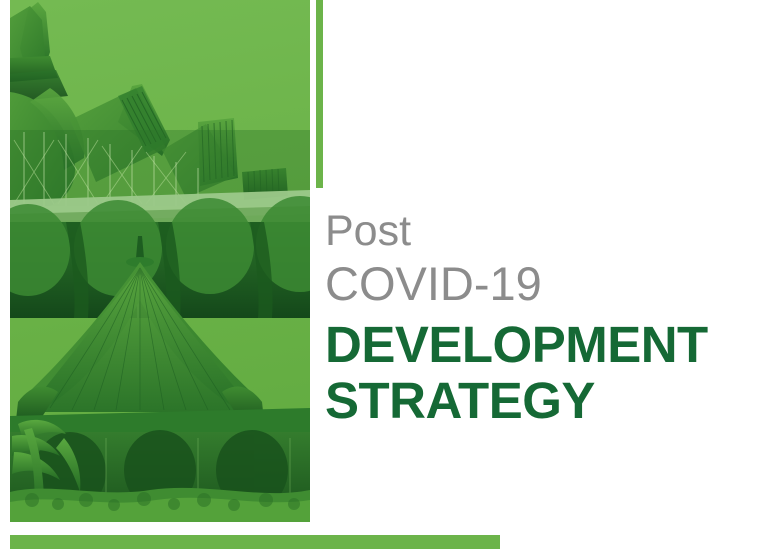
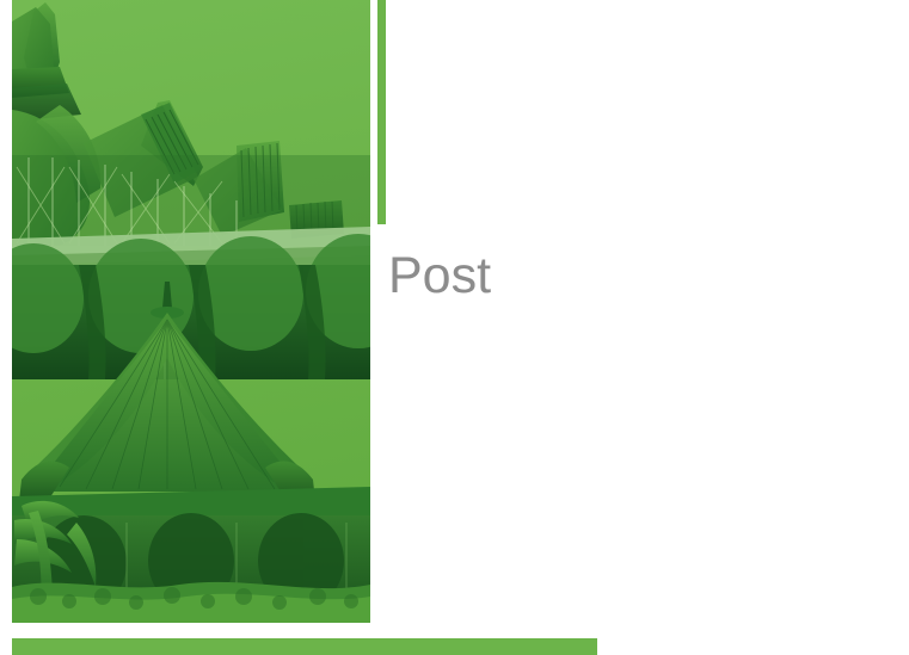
  Post
- COVID-19
- DEVELOPMENT
- STRATEGY
